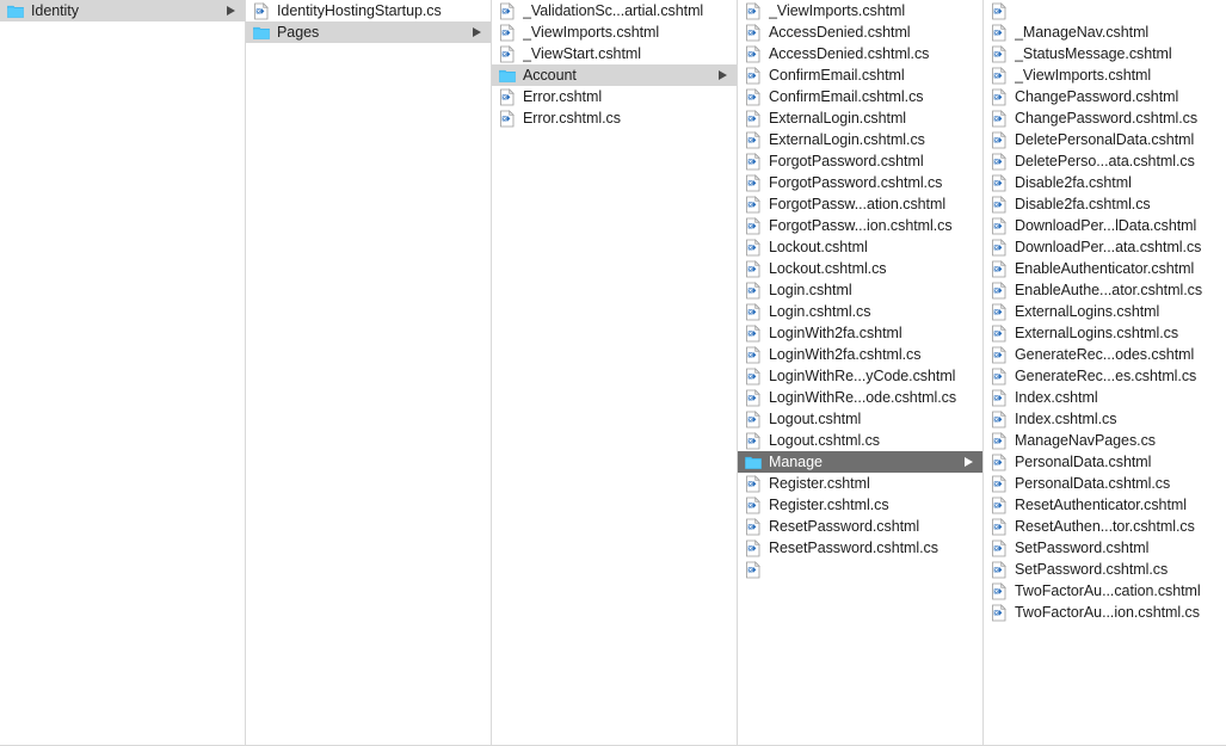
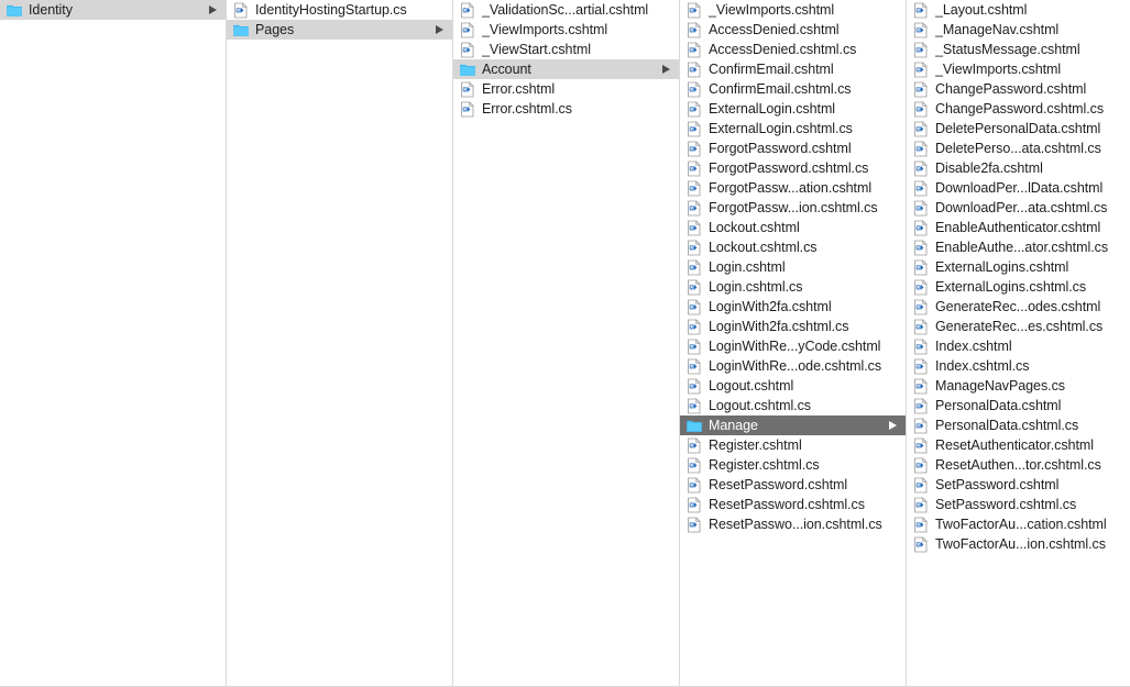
  Identity
  IdentityHostingStartup.cs
  Pages
  _ValidationSc...artial.cshtml
  _ViewImports.cshtml
  _ViewStart.cshtml
  Account
  Error.cshtml
  Error.cshtml.cs
  _ViewImports.cshtml
  AccessDenied.cshtml
  AccessDenied.cshtml.cs
  ConfirmEmail.cshtml
  ConfirmEmail.cshtml.cs
  ExternalLogin.cshtml
  ExternalLogin.cshtml.cs
  ForgotPassword.cshtml
  ForgotPassword.cshtml.cs
  ForgotPassw...ation.cshtml
  ForgotPassw...ion.cshtml.cs
  Lockout.cshtml
  Lockout.cshtml.cs
  Login.cshtml
  Login.cshtml.cs
  LoginWith2fa.cshtml
  LoginWith2fa.cshtml.cs
  LoginWithRe...yCode.cshtml
  LoginWithRe...ode.cshtml.cs
  Logout.cshtml
  Logout.cshtml.cs
  Manage
  Register.cshtml
  Register.cshtml.cs
  ResetPassword.cshtml
  ResetPassword.cshtml.cs
+ ResetPasswo...ion.cshtml.cs
+ _Layout.cshtml
  _ManageNav.cshtml
  _StatusMessage.cshtml
  _ViewImports.cshtml
  ChangePassword.cshtml
  ChangePassword.cshtml.cs
  DeletePersonalData.cshtml
  DeletePerso...ata.cshtml.cs
  Disable2fa.cshtml
- Disable2fa.cshtml.cs
  DownloadPer...lData.cshtml
  DownloadPer...ata.cshtml.cs
  EnableAuthenticator.cshtml
  EnableAuthe...ator.cshtml.cs
  ExternalLogins.cshtml
  ExternalLogins.cshtml.cs
  GenerateRec...odes.cshtml
  GenerateRec...es.cshtml.cs
  Index.cshtml
  Index.cshtml.cs
  ManageNavPages.cs
  PersonalData.cshtml
  PersonalData.cshtml.cs
  ResetAuthenticator.cshtml
  ResetAuthen...tor.cshtml.cs
  SetPassword.cshtml
  SetPassword.cshtml.cs
  TwoFactorAu...cation.cshtml
  TwoFactorAu...ion.cshtml.cs
